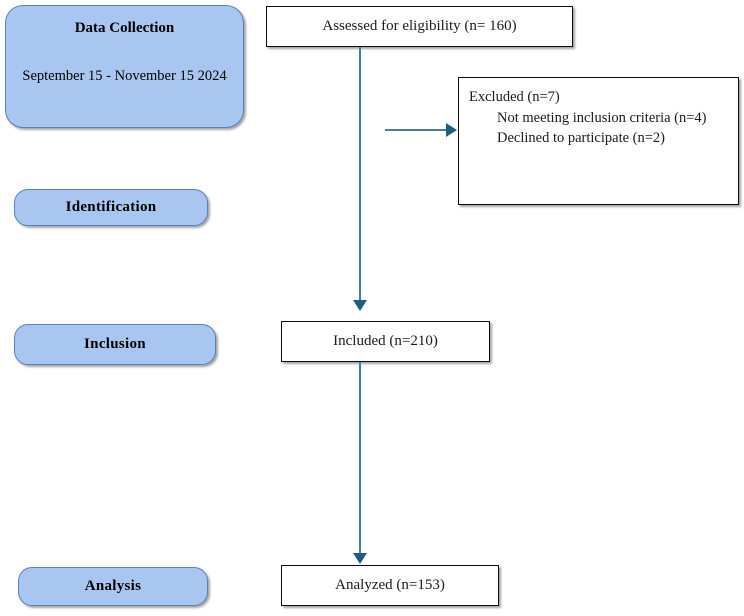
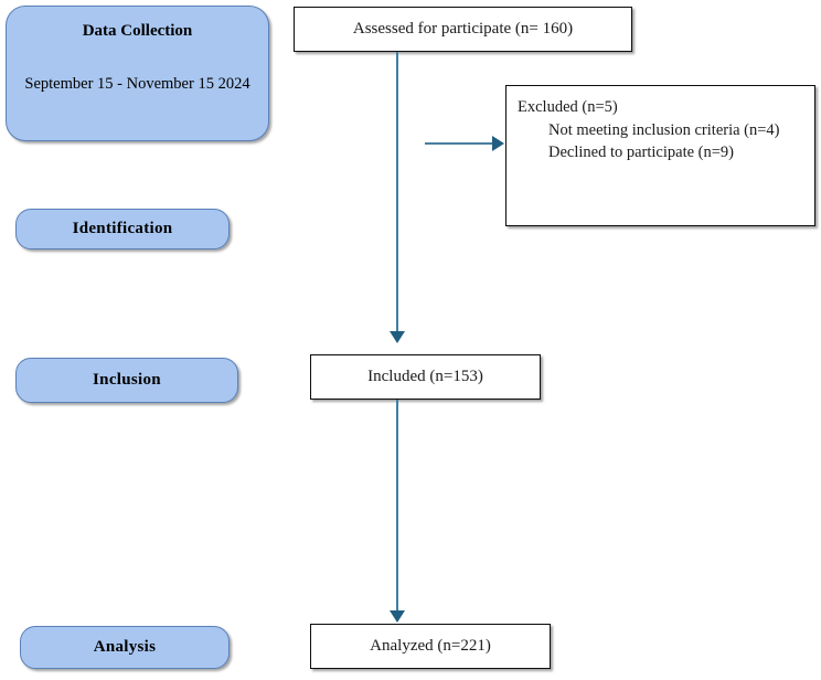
  Data Collection
  September 15 - November 15 2024
  Identification
  Inclusion
  Analysis
- Assessed for eligibility (n= 160)
+ Assessed for participate (n= 160)
- Excluded (n=7)
+ Excluded (n=5)
  Not meeting inclusion criteria (n=4)
- Declined to participate (n=2)
+ Declined to participate (n=9)
- Included (n=210)
+ Included (n=153)
- Analyzed (n=153)
+ Analyzed (n=221)
